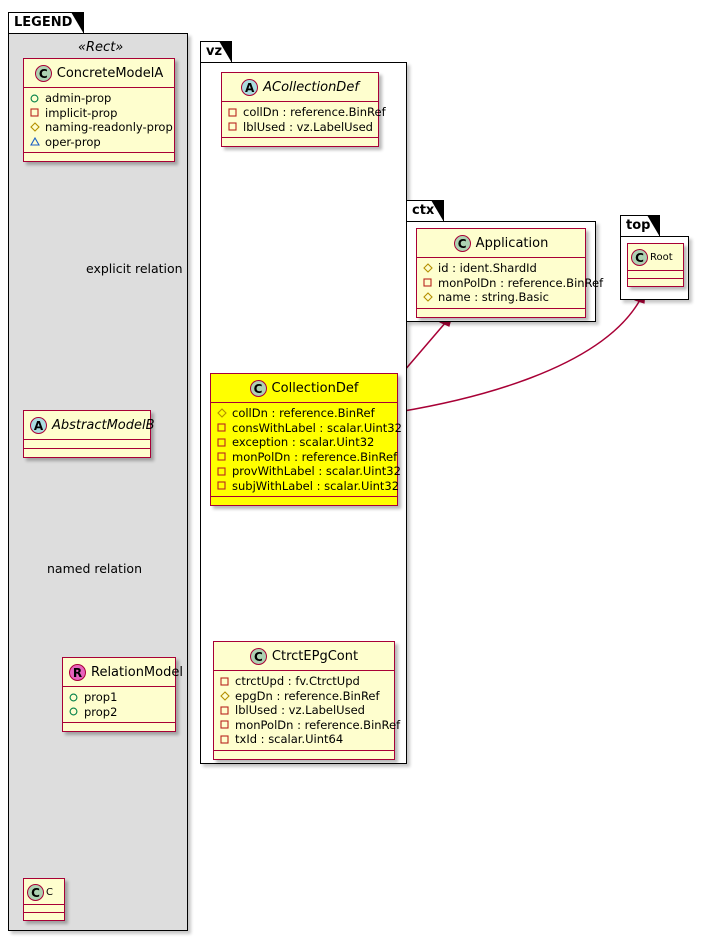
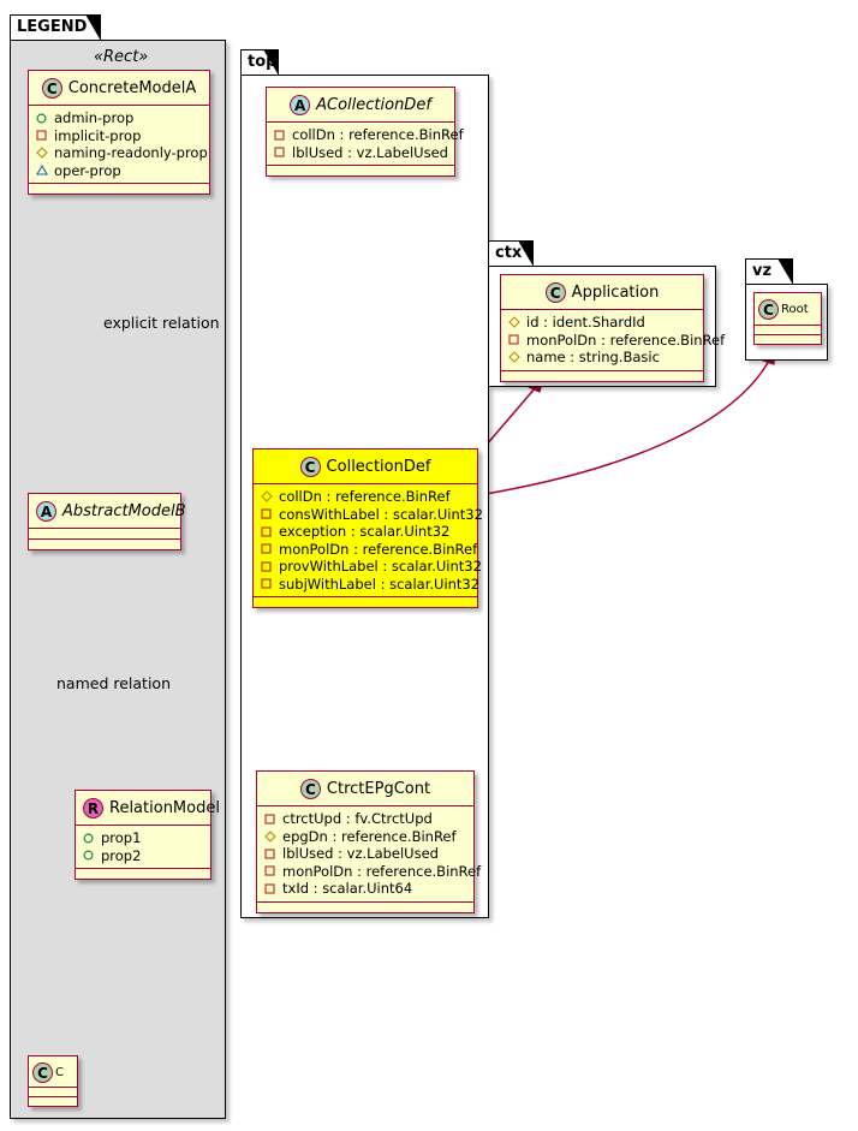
  LEGEND
  «Rect»
  C ConcreteModelA
  admin-prop
  implicit-prop
  naming-readonly-prop
  oper-prop
  A AbstractModelB
  R RelationModel
  prop1
  prop2
  C C
  explicit relation
  named relation
- vz
+ top
  A ACollectionDef
  collDn : reference.BinRef
  lblUsed : vz.LabelUsed
  C CollectionDef
  collDn : reference.BinRef
  consWithLabel : scalar.Uint32
  exception : scalar.Uint32
  monPolDn : reference.BinRef
  provWithLabel : scalar.Uint32
  subjWithLabel : scalar.Uint32
  C CtrctEPgCont
  ctrctUpd : fv.CtrctUpd
  epgDn : reference.BinRef
  lblUsed : vz.LabelUsed
  monPolDn : reference.BinRef
  txId : scalar.Uint64
  ctx
  C Application
  id : ident.ShardId
  monPolDn : reference.BinRef
  name : string.Basic
- top
+ vz
  C Root
